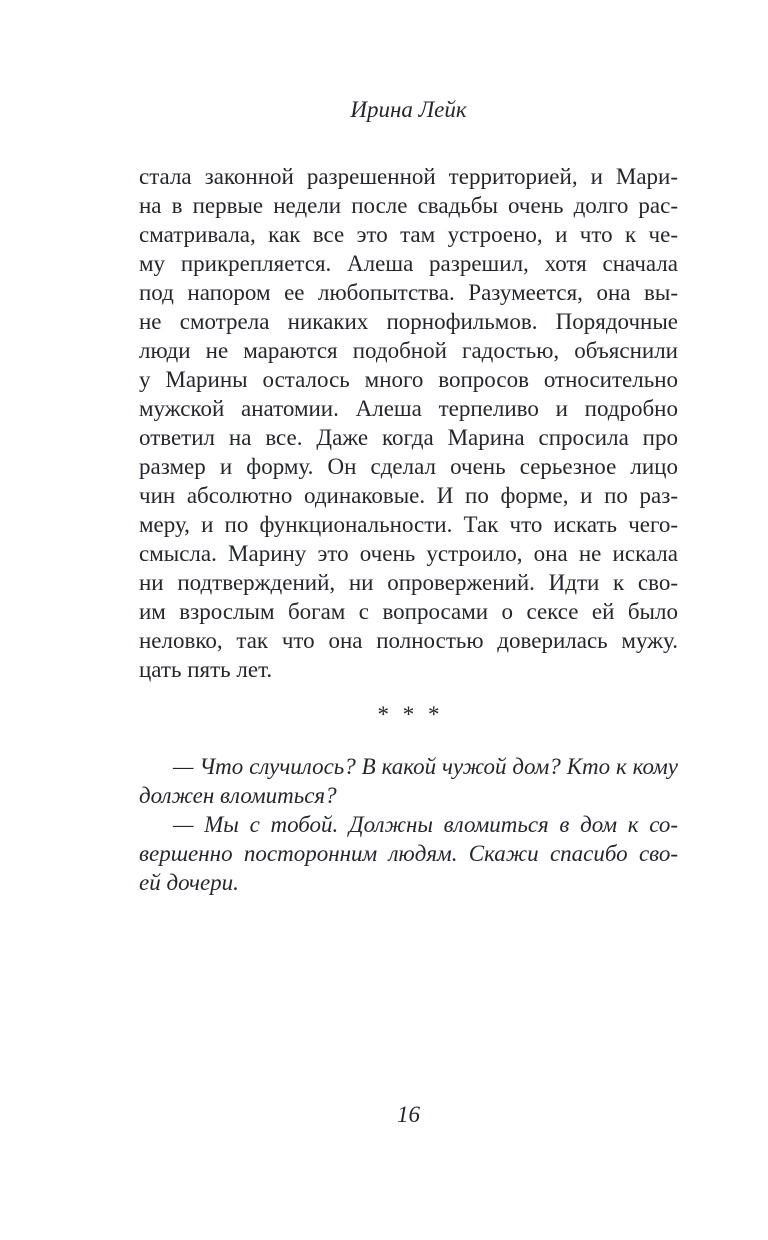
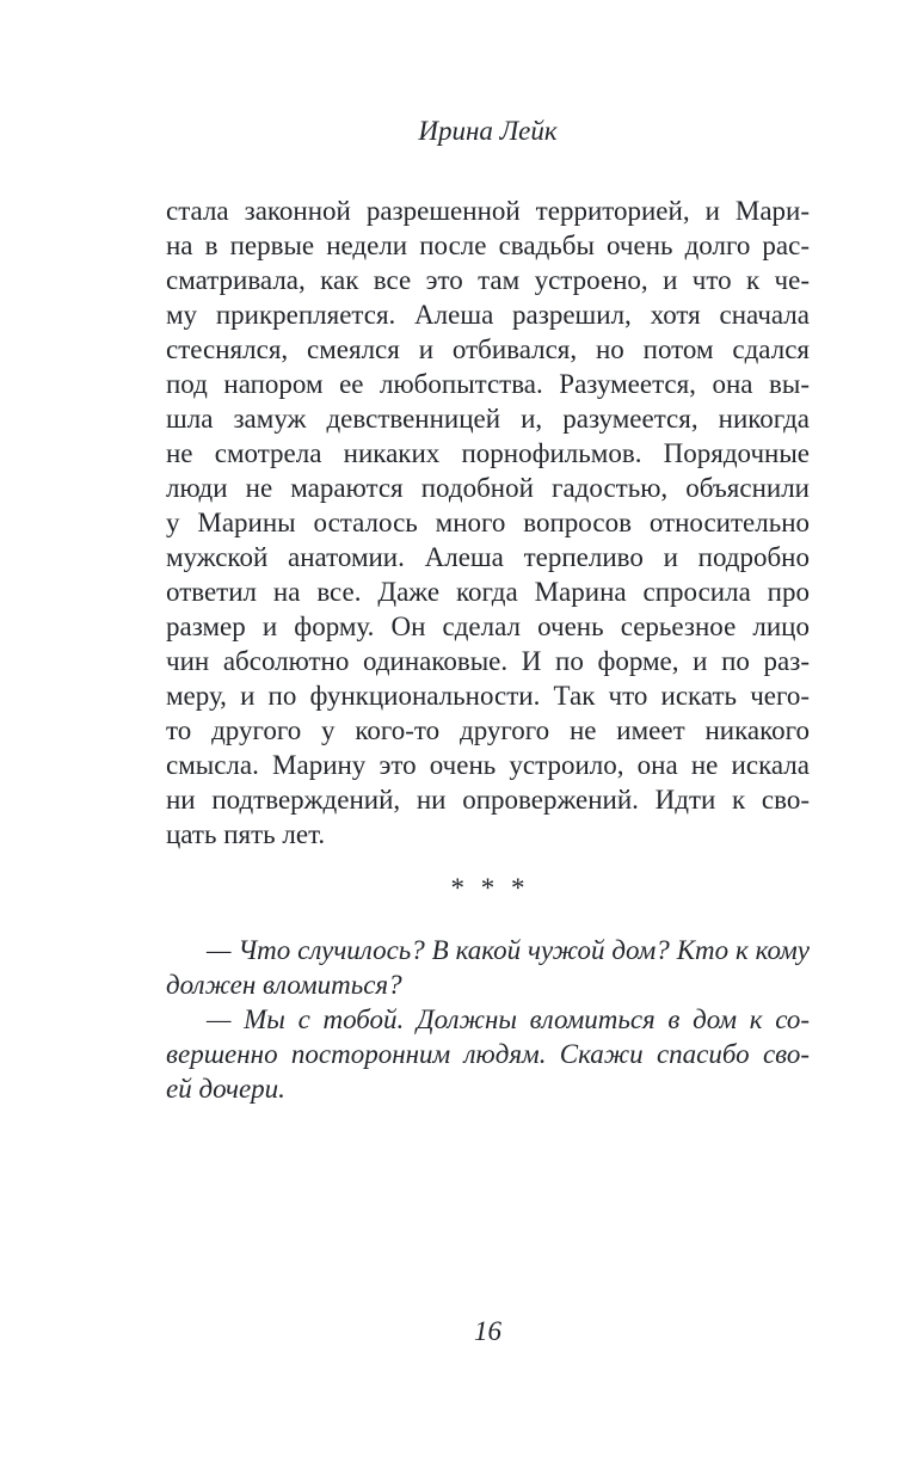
  Ирина Лейк
  стала законной разрешенной территорией, и Мари-
  на в первые недели после свадьбы очень долго рас-
  сматривала, как все это там устроено, и что к че-
  му прикрепляется. Алеша разрешил, хотя сначала
+ стеснялся, смеялся и отбивался, но потом сдался
  под напором ее любопытства. Разумеется, она вы-
+ шла замуж девственницей и, разумеется, никогда
  не смотрела никаких порнофильмов. Порядочные
  люди не мараются подобной гадостью, объяснили
  у Марины осталось много вопросов относительно
  мужской анатомии. Алеша терпеливо и подробно
  ответил на все. Даже когда Марина спросила про
  размер и форму. Он сделал очень серьезное лицо
  чин абсолютно одинаковые. И по форме, и по раз-
  меру, и по функциональности. Так что искать чего-
+ то другого у кого-то другого не имеет никакого
  смысла. Марину это очень устроило, она не искала
  ни подтверждений, ни опровержений. Идти к сво-
- им взрослым богам с вопросами о сексе ей было
- неловко, так что она полностью доверилась мужу.
  цать пять лет.
  * * *
  — Что случилось? В какой чужой дом? Кто к кому
  должен вломиться?
  — Мы с тобой. Должны вломиться в дом к со-
  вершенно посторонним людям. Скажи спасибо сво-
  ей дочери.
  16
